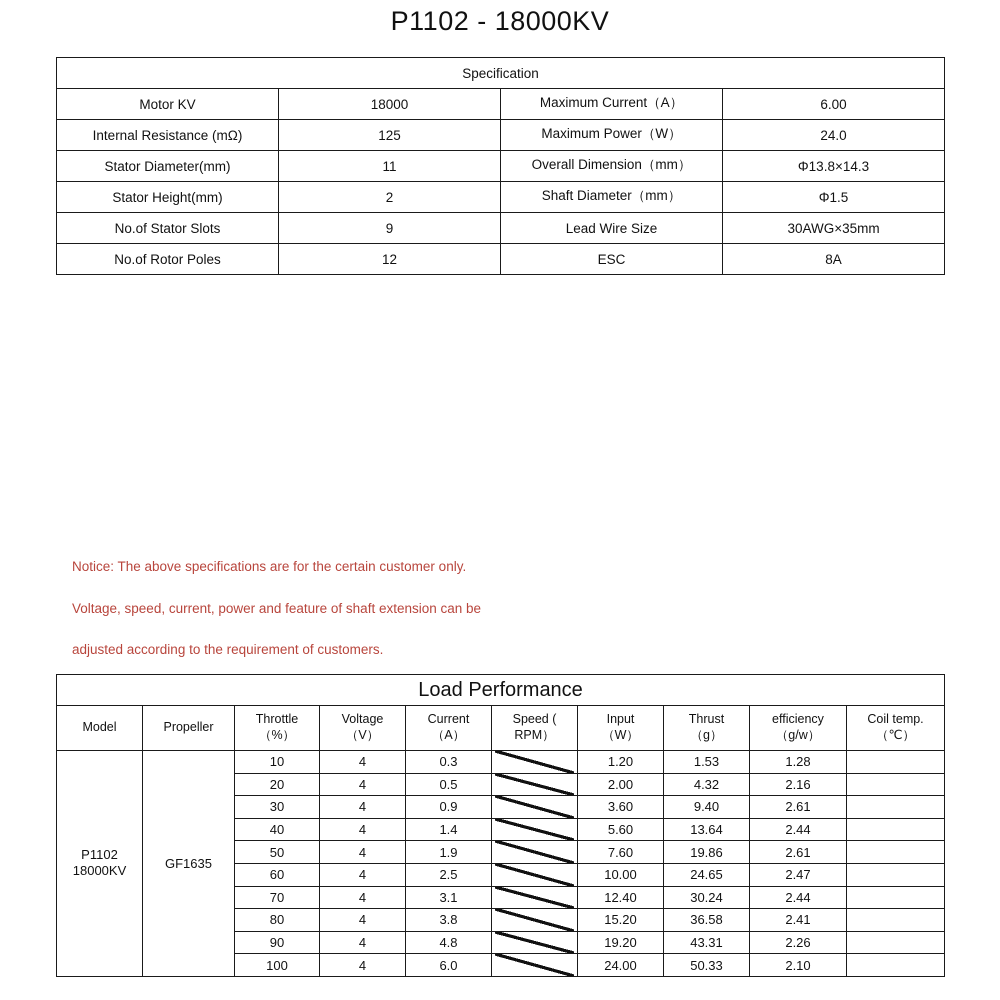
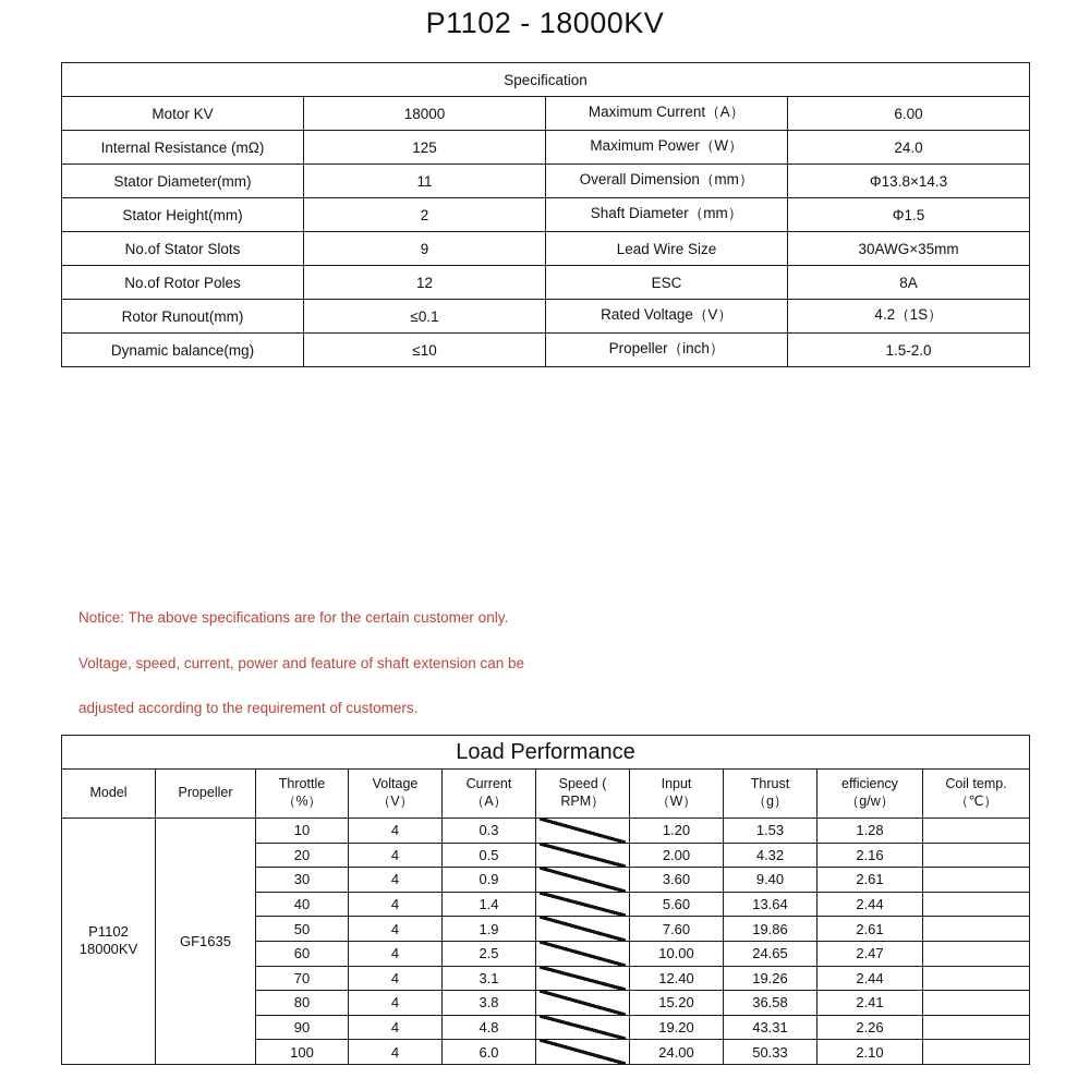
  P1102 - 18000KV
  Specification
  Motor KV	18000	Maximum Current（A）	6.00
  Internal Resistance (mΩ)	125	Maximum Power（W）	24.0
  Stator Diameter(mm)	11	Overall Dimension（mm）	Φ13.8×14.3
  Stator Height(mm)	2	Shaft Diameter（mm）	Φ1.5
  No.of Stator Slots	9	Lead Wire Size	30AWG×35mm
  No.of Rotor Poles	12	ESC	8A
+ Rotor Runout(mm)	≤0.1	Rated Voltage（V）	4.2（1S）
+ Dynamic balance(mg)	≤10	Propeller（inch）	1.5-2.0
  Notice: The above specifications are for the certain customer only.
  Voltage, speed, current, power and feature of shaft extension can be
  adjusted according to the requirement of customers.
  Load Performance
  Model	Propeller	Throttle （%）	Voltage （V）	Current （A）	Speed ( RPM）	Input （W）	Thrust （g）	efficiency （g/w）	Coil temp. （℃）
  P1102 18000KV	GF1635	10	4	0.3		1.20	1.53	1.28
  20	4	0.5		2.00	4.32	2.16
  30	4	0.9		3.60	9.40	2.61
  40	4	1.4		5.60	13.64	2.44
  50	4	1.9		7.60	19.86	2.61
  60	4	2.5		10.00	24.65	2.47
- 70	4	3.1		12.40	30.24	2.44
+ 70	4	3.1		12.40	19.26	2.44
  80	4	3.8		15.20	36.58	2.41
  90	4	4.8		19.20	43.31	2.26
  100	4	6.0		24.00	50.33	2.10
